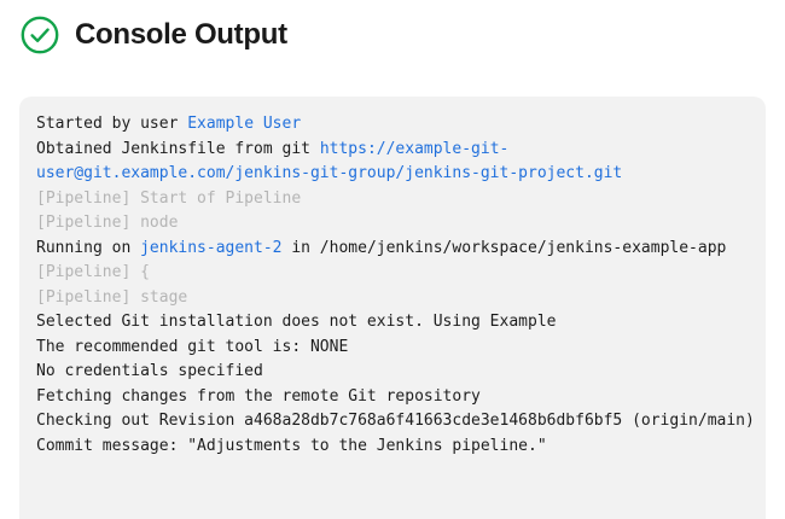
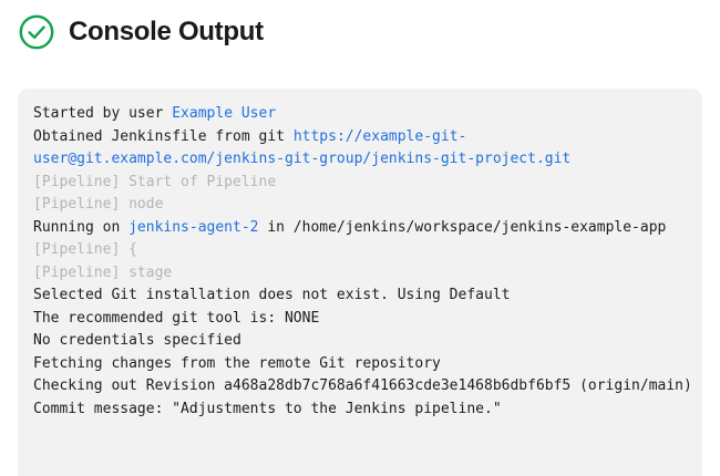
  Console Output
  Started by user Example User
  Obtained Jenkinsfile from git https://example-git-user@git.example.com/jenkins-git-group/jenkins-git-project.git
  [Pipeline] Start of Pipeline
  [Pipeline] node
  Running on jenkins-agent-2 in /home/jenkins/workspace/jenkins-example-app
  [Pipeline] {
  [Pipeline] stage
- Selected Git installation does not exist. Using Example
+ Selected Git installation does not exist. Using Default
  The recommended git tool is: NONE
  No credentials specified
  Fetching changes from the remote Git repository
  Checking out Revision a468a28db7c768a6f41663cde3e1468b6dbf6bf5 (origin/main)
  Commit message: "Adjustments to the Jenkins pipeline."
